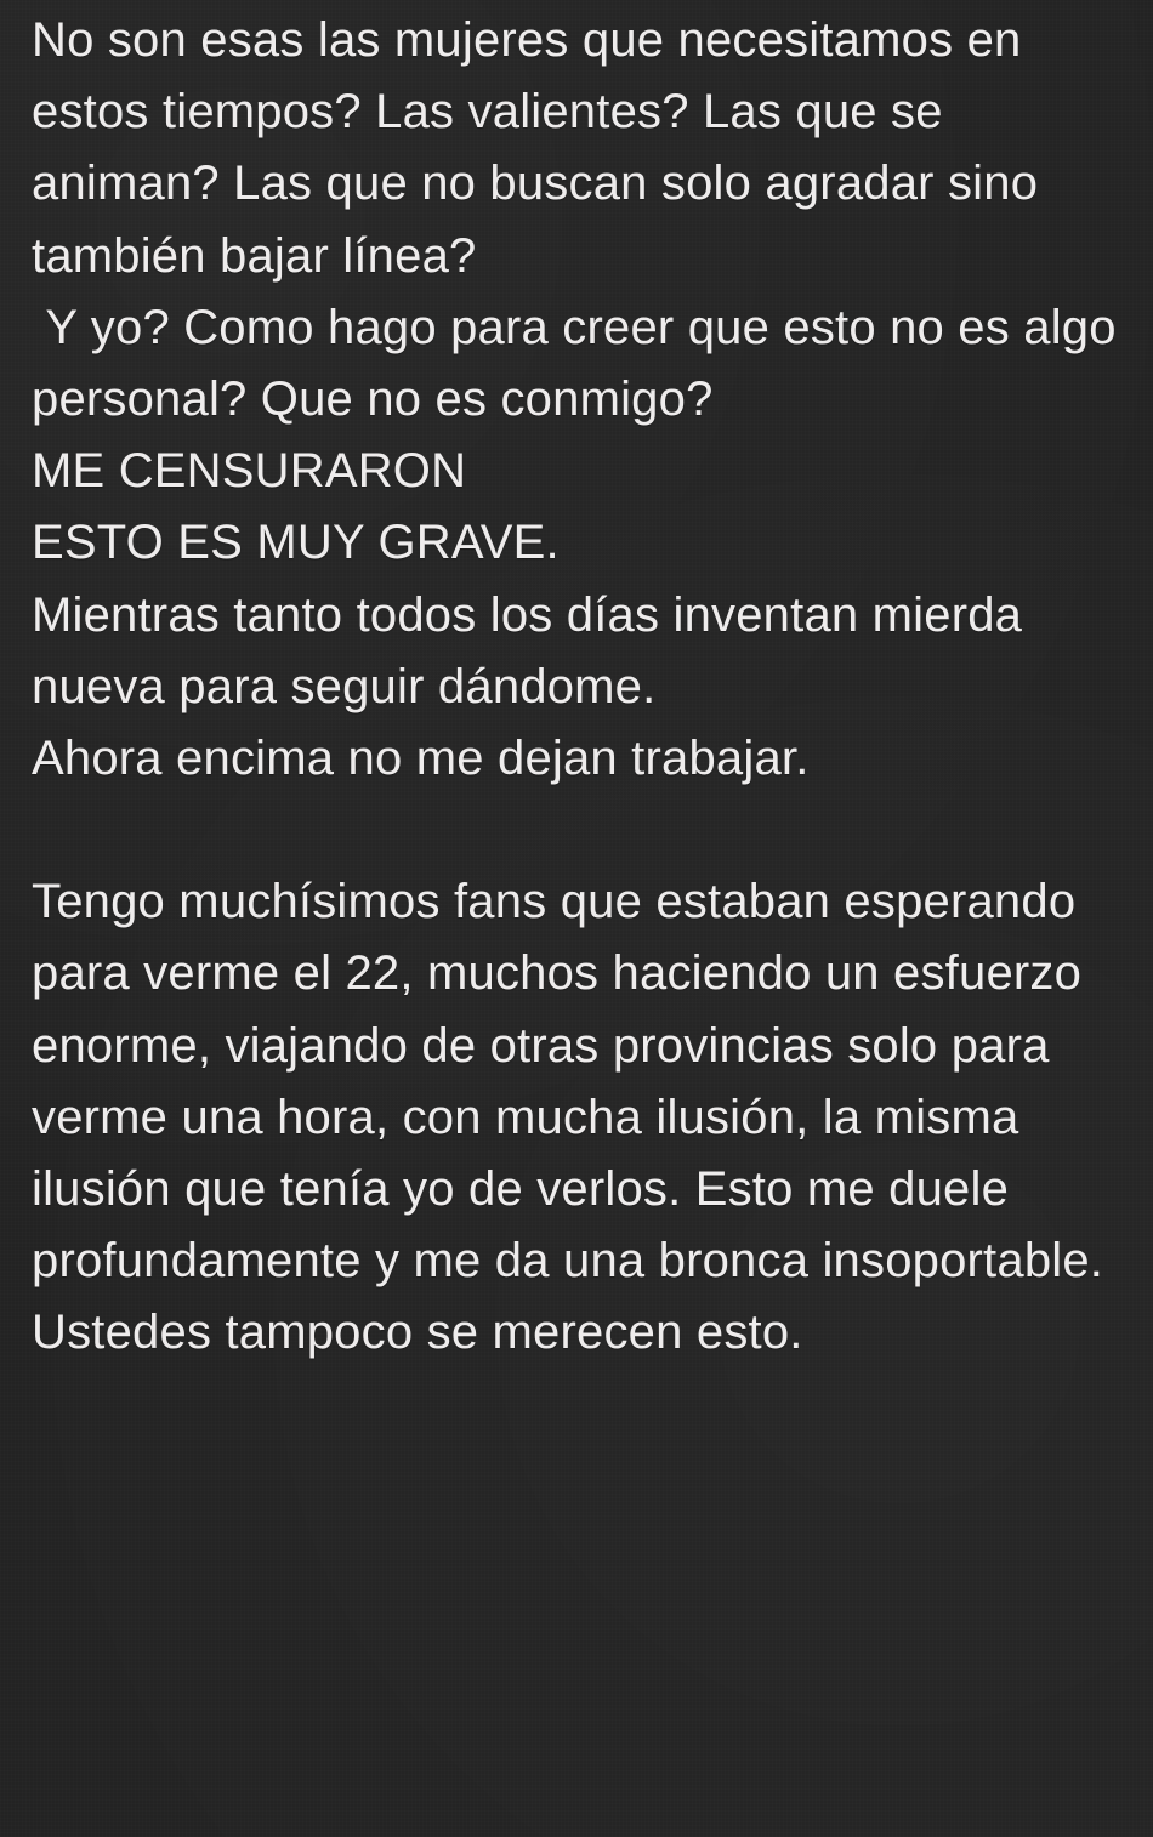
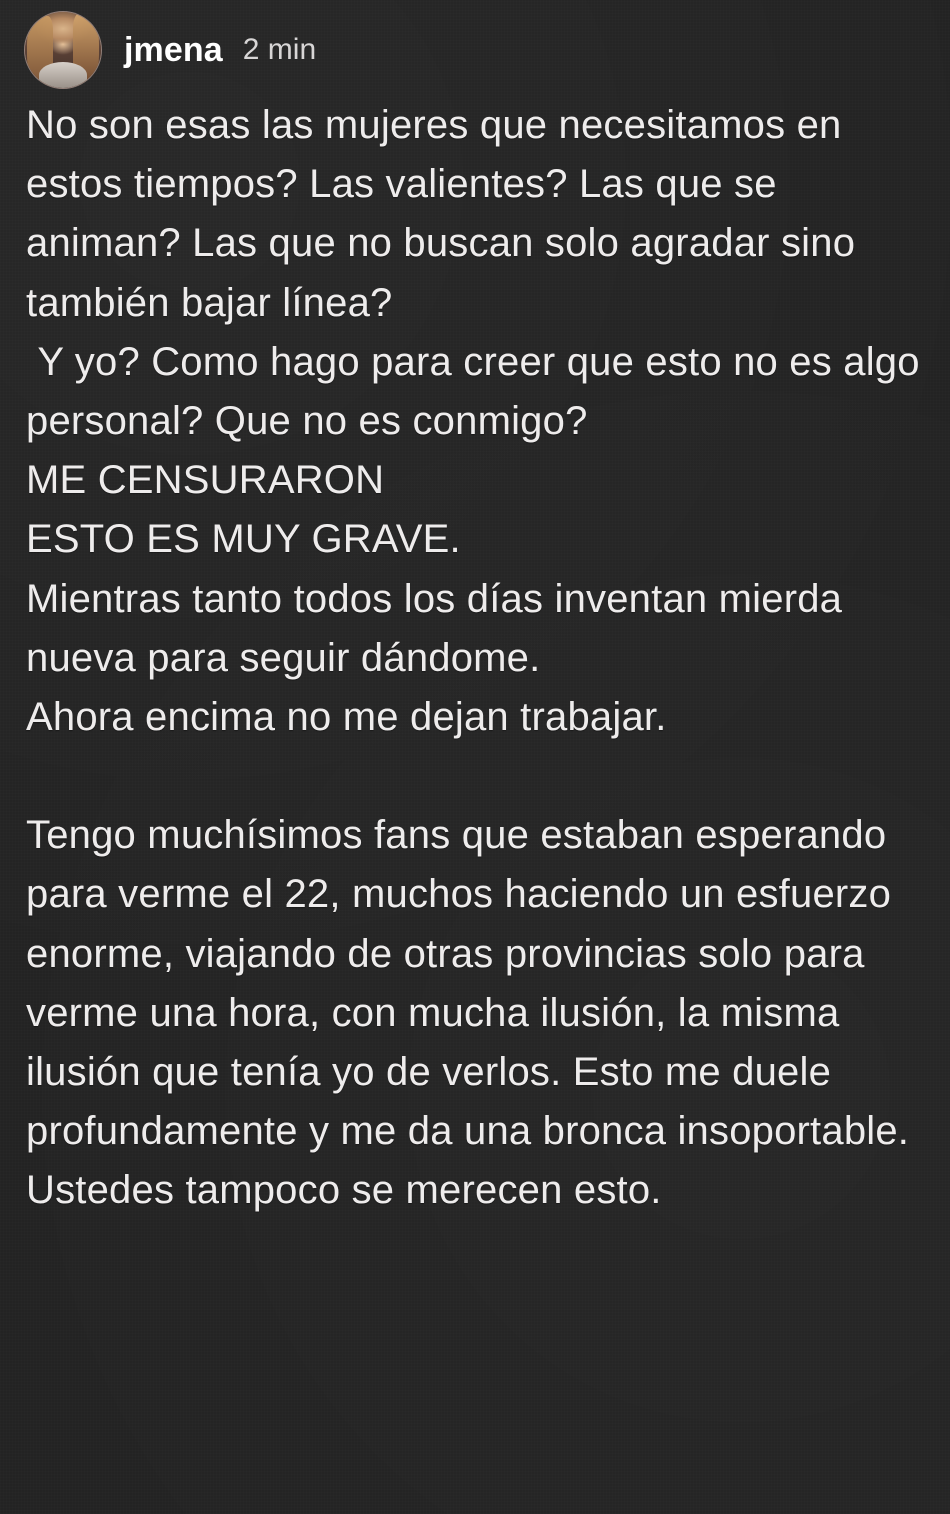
+ jmena
+ 2 min
  No son esas las mujeres que necesitamos en estos tiempos? Las valientes? Las que se animan? Las que no buscan solo agradar sino también bajar línea?
  Y yo? Como hago para creer que esto no es algo personal? Que no es conmigo?
  ME CENSURARON
  ESTO ES MUY GRAVE.
  Mientras tanto todos los días inventan mierda nueva para seguir dándome.
  Ahora encima no me dejan trabajar.
  Tengo muchísimos fans que estaban esperando para verme el 22, muchos haciendo un esfuerzo enorme, viajando de otras provincias solo para verme una hora, con mucha ilusión, la misma ilusión que tenía yo de verlos. Esto me duele profundamente y me da una bronca insoportable. Ustedes tampoco se merecen esto.
